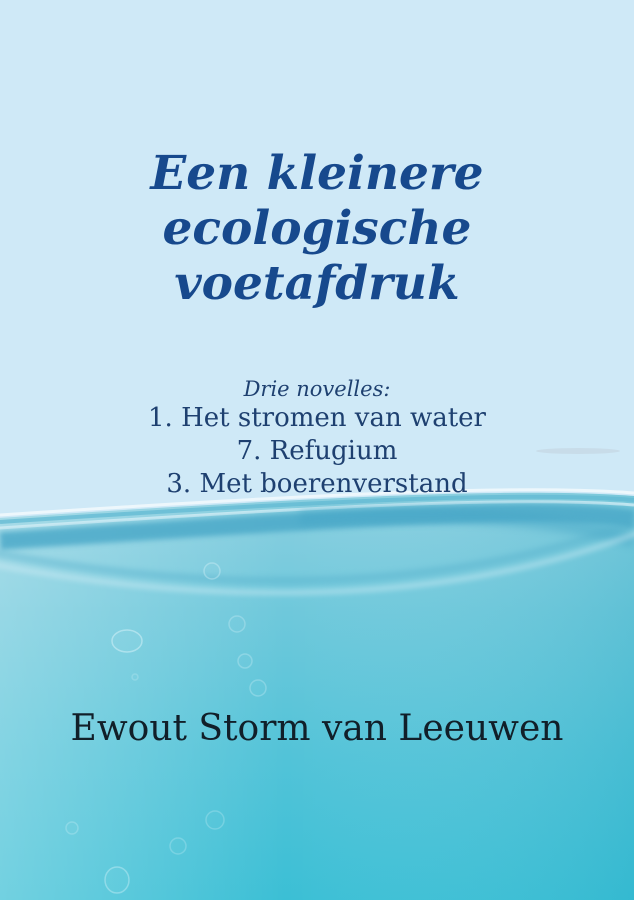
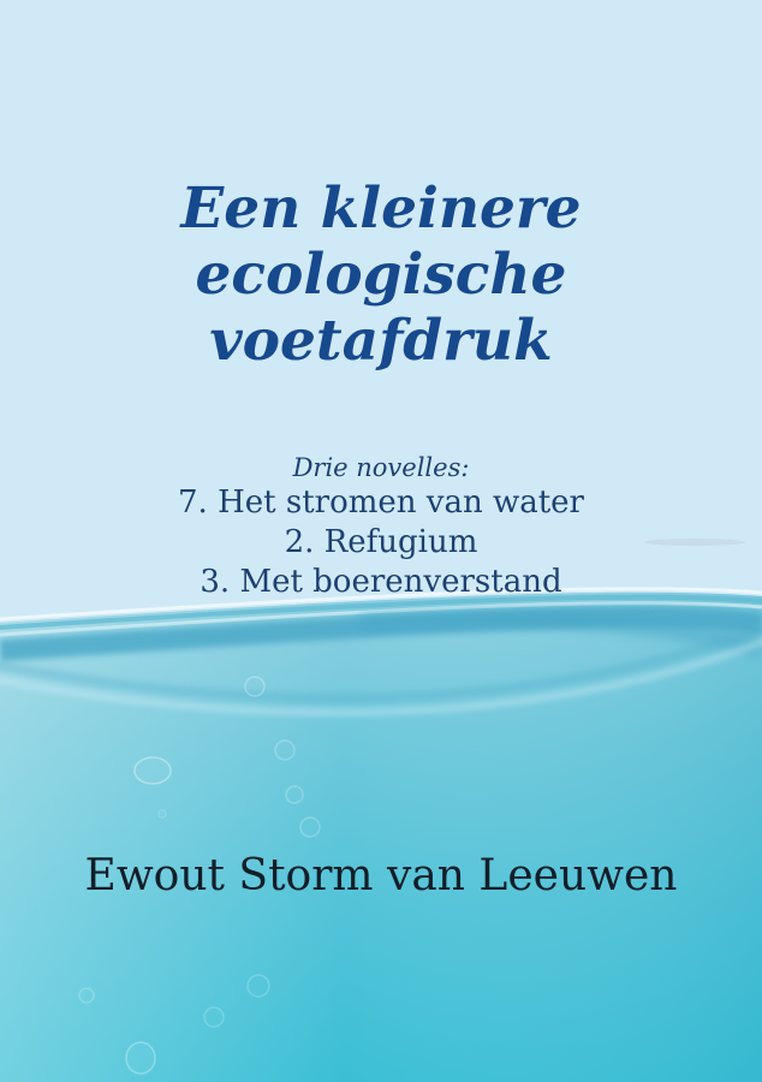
  Een kleinere
  ecologische
  voetafdruk
  Drie novelles:
- 1. Het stromen van water
+ 7. Het stromen van water
- 7. Refugium
+ 2. Refugium
  3. Met boerenverstand
  Ewout Storm van Leeuwen
